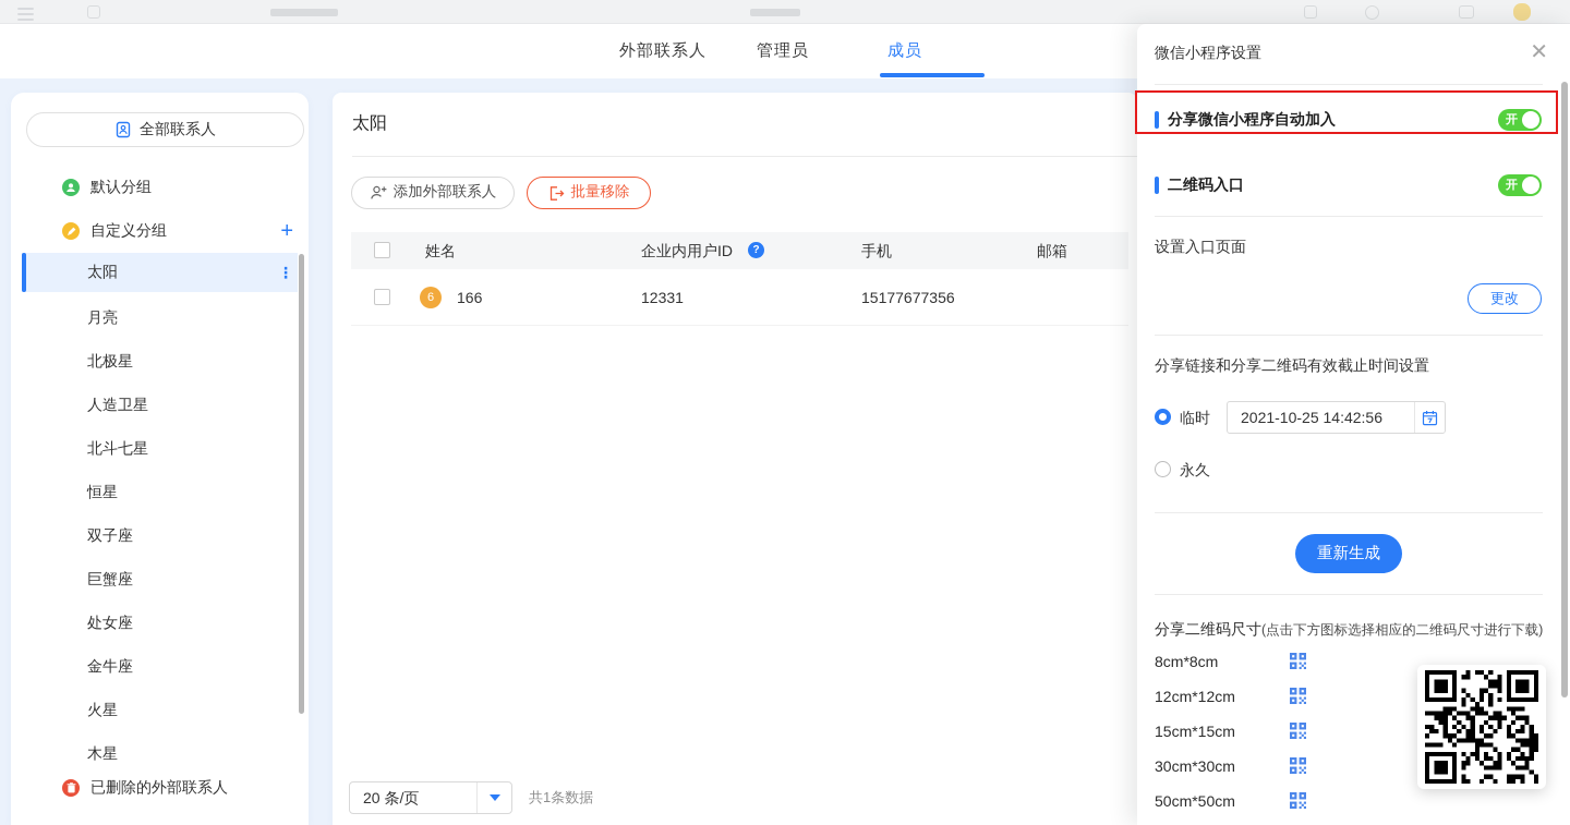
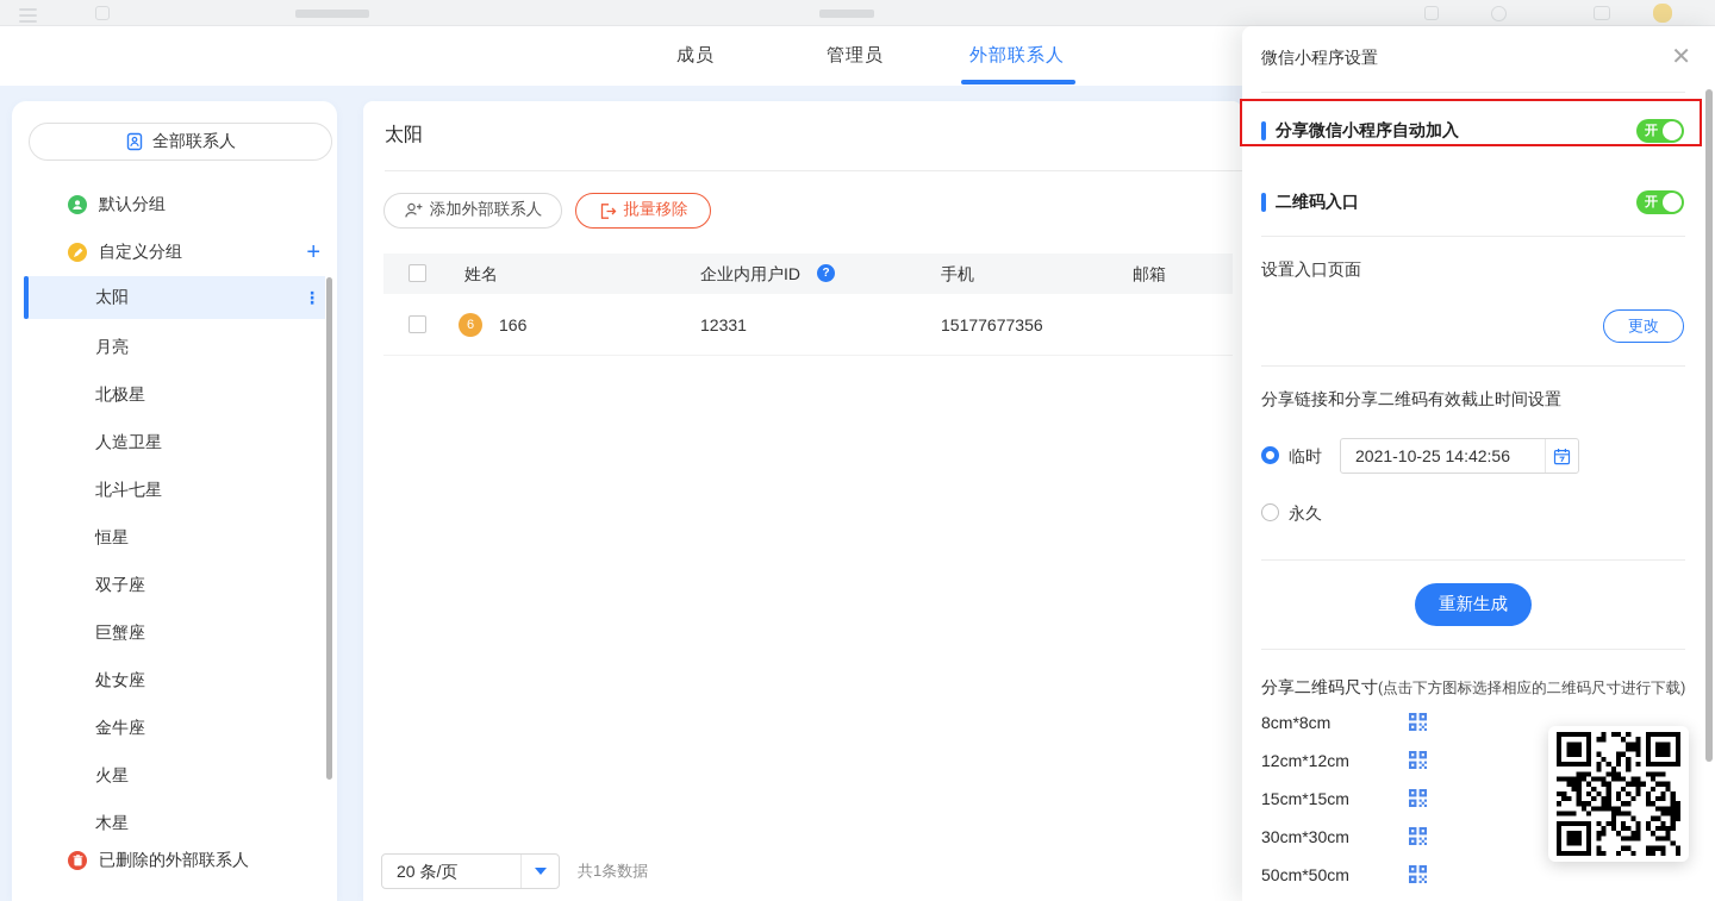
- 外部联系人
+ 成员
  管理员
- 成员
+ 外部联系人
  全部联系人
  默认分组
  自定义分组
  +
  太阳
  ⋮
  月亮
  北极星
  人造卫星
  北斗七星
  恒星
  双子座
  巨蟹座
  处女座
  金牛座
  火星
  木星
  已删除的外部联系人
  太阳
  添加外部联系人
  批量移除
  姓名
  企业内用户ID
  ?
  手机
  邮箱
  6
  166
  12331
  15177677356
  20 条/页
  共1条数据
  微信小程序设置
  ✕
  分享微信小程序自动加入
  开
  二维码入口
  开
  设置入口页面
  更改
  分享链接和分享二维码有效截止时间设置
  临时
  2021-10-25 14:42:56
  永久
  重新生成
  分享二维码尺寸(点击下方图标选择相应的二维码尺寸进行下载)
  8cm*8cm
  12cm*12cm
  15cm*15cm
  30cm*30cm
  50cm*50cm
